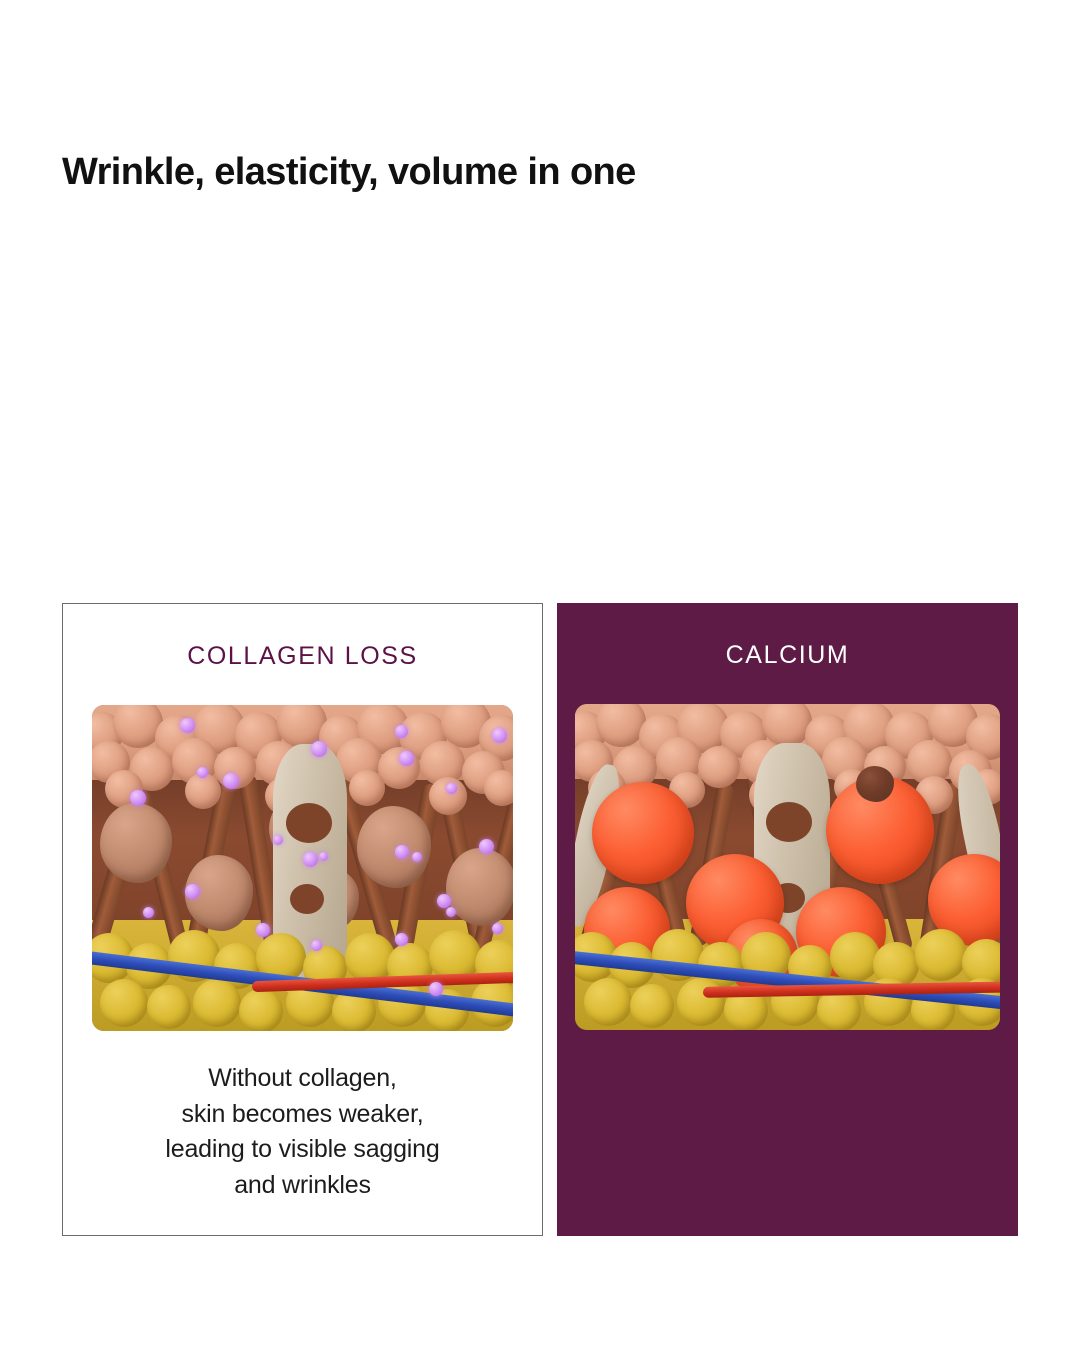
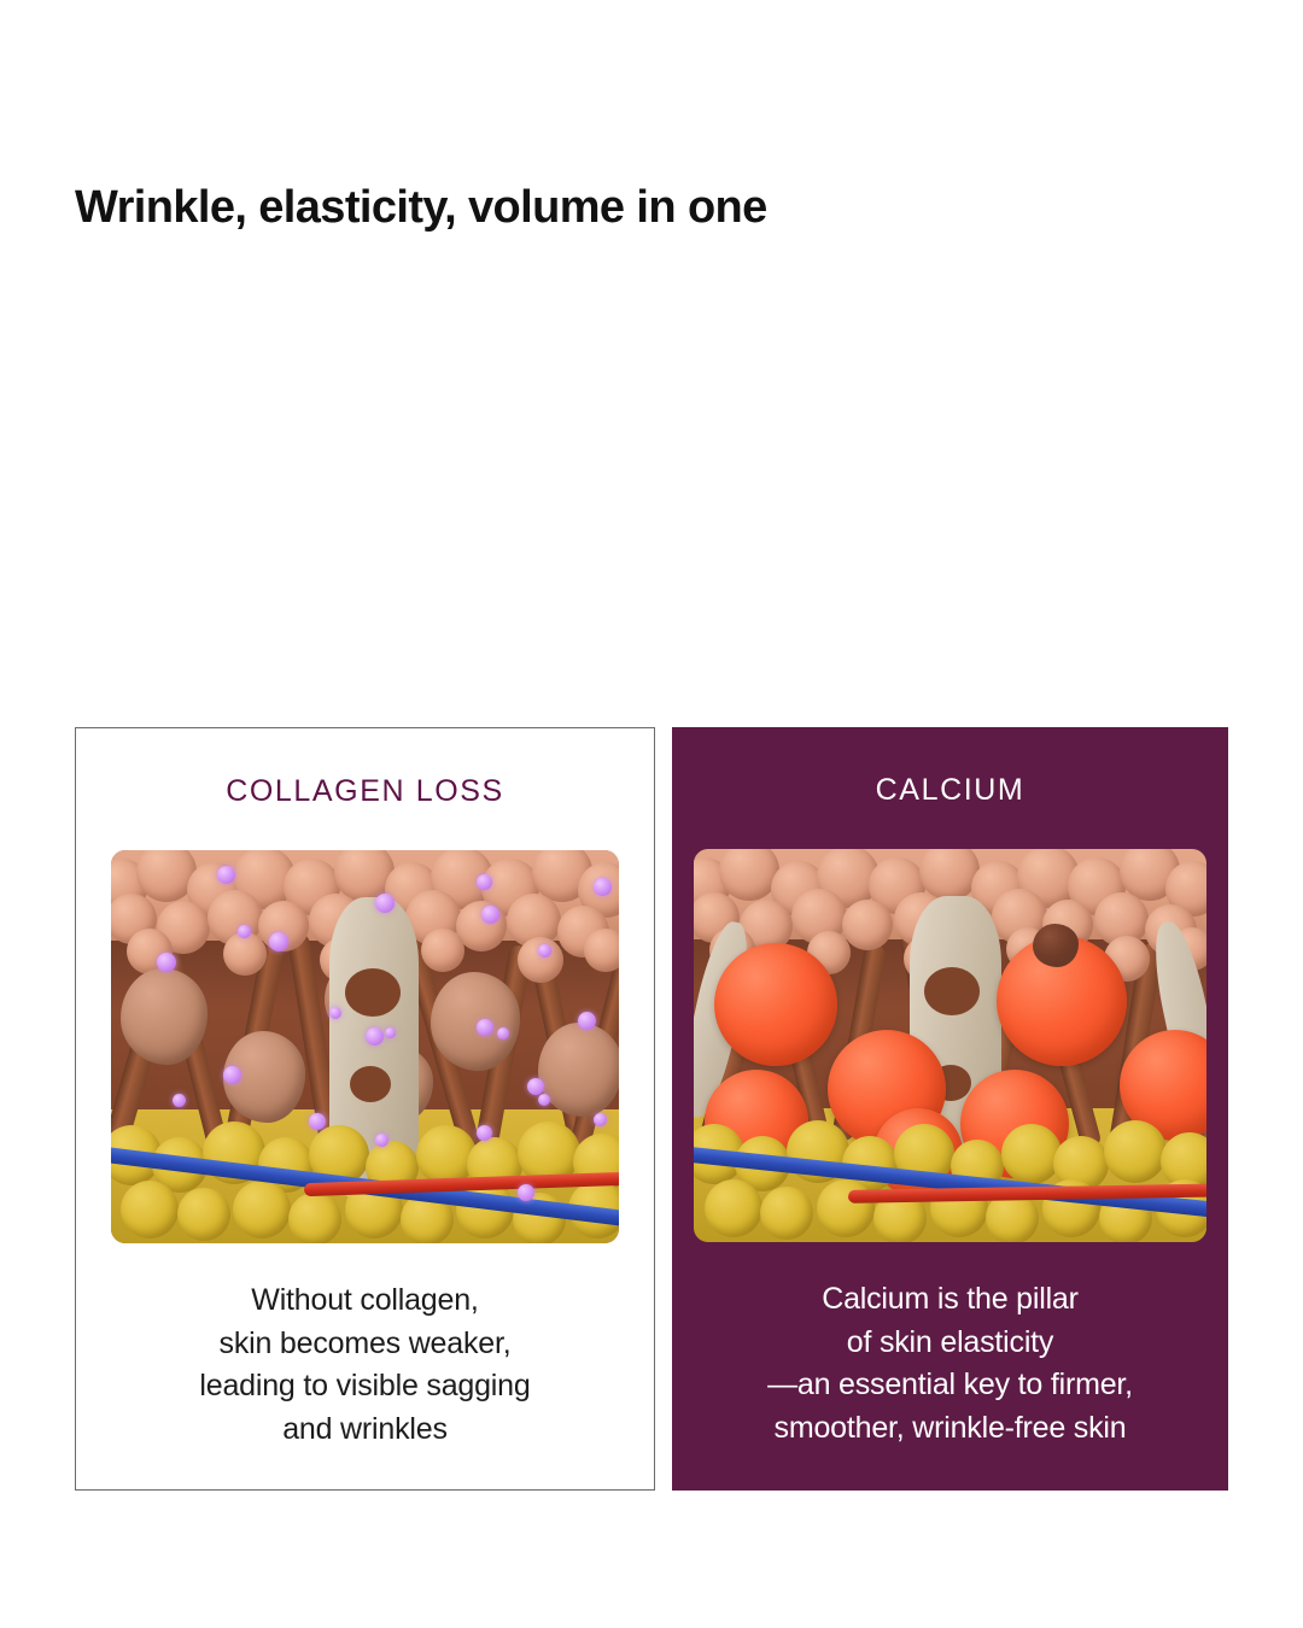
  Wrinkle, elasticity, volume in one
  COLLAGEN LOSS
  Without collagen,
  skin becomes weaker,
  leading to visible sagging
  and wrinkles
  CALCIUM
+ Calcium is the pillar
+ of skin elasticity
+ —an essential key to firmer,
+ smoother, wrinkle-free skin
